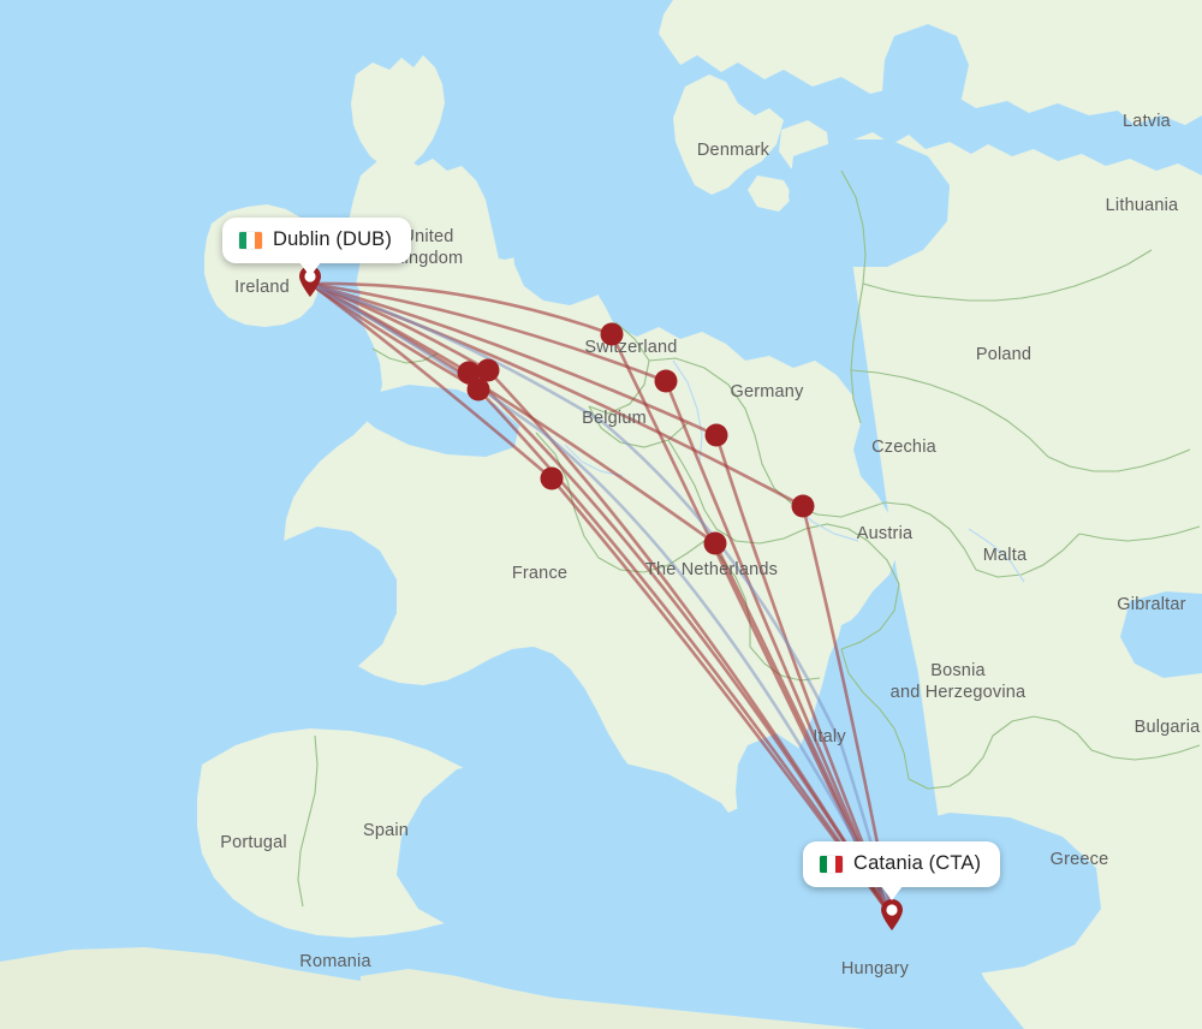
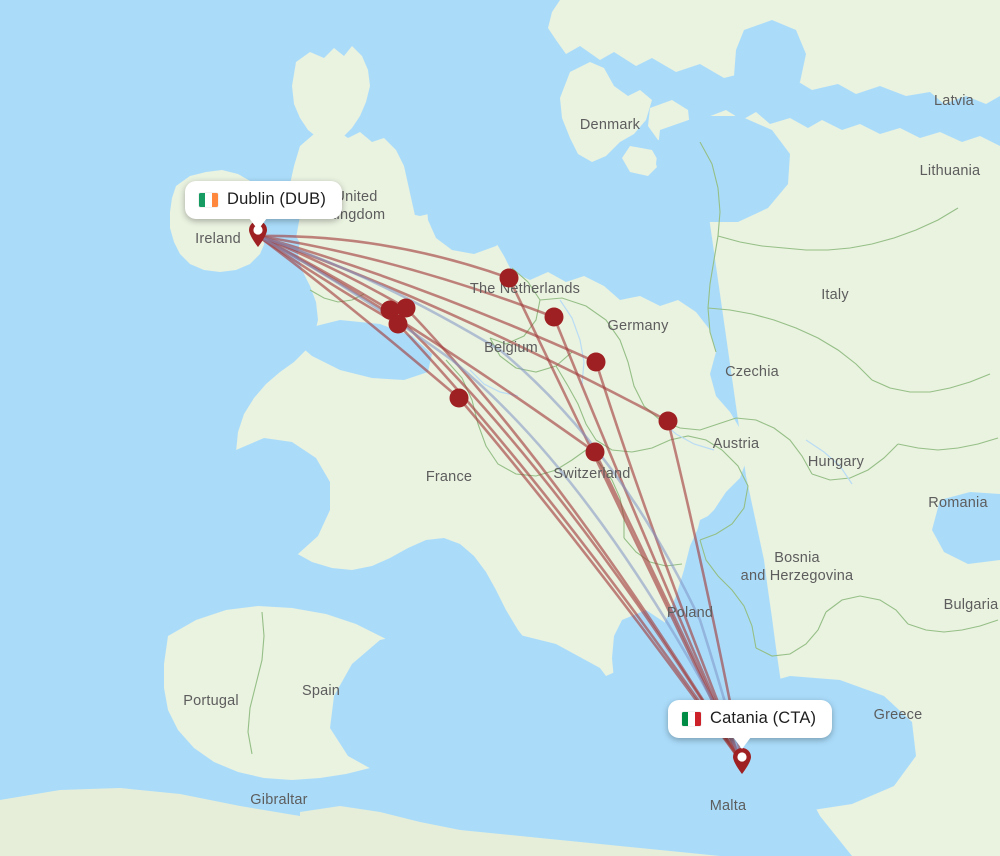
  Denmark
  Latvia
  Lithuania
- Poland
+ Italy
  nited
  ngdom
  Ireland
- Switzerland
+ The Netherlands
  Germany
  Belgium
  Czechia
  Austria
- Malta
+ Hungary
- The Netherlands
+ Switzerland
  France
- Gibraltar
+ Romania
  Bosnia
  and Herzegovina
- Italy
+ Poland
  Bulgaria
  Spain
  Portugal
  Greece
- Romania
+ Gibraltar
- Hungary
+ Malta
  Dublin (DUB)
  Catania (CTA)
